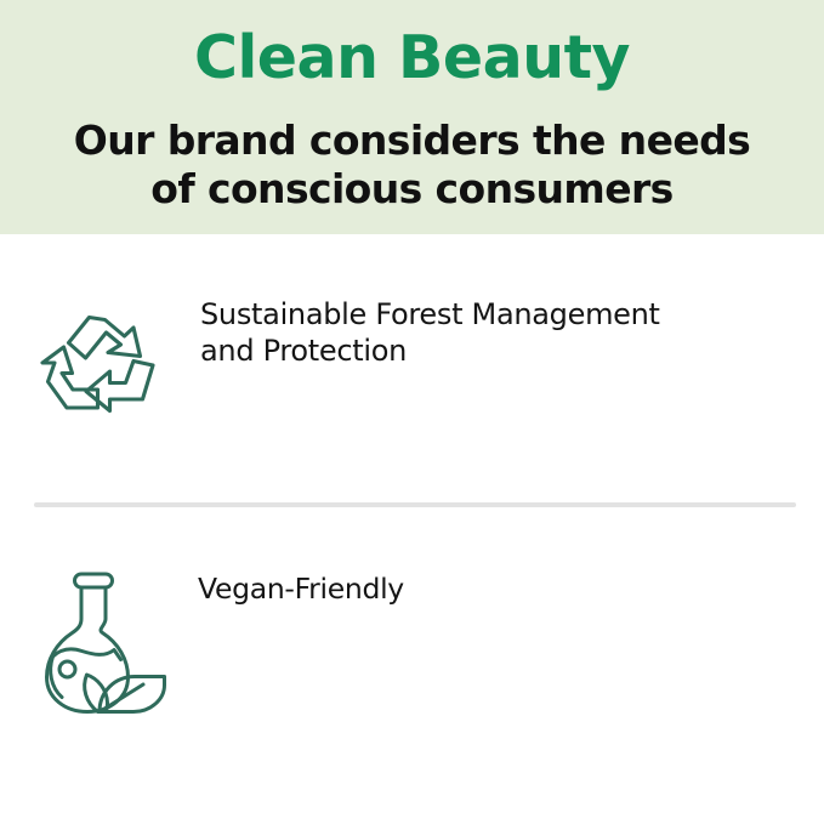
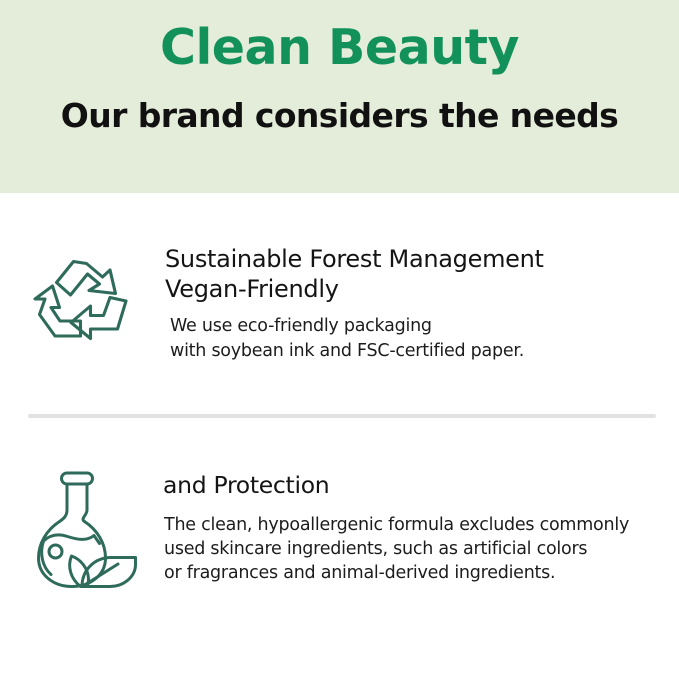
  Clean Beauty
  Our brand considers the needs
- of conscious consumers
  Sustainable Forest Management
- and Protection
+ Vegan-Friendly
+ We use eco-friendly packaging
+ with soybean ink and FSC-certified paper.
- Vegan-Friendly
+ and Protection
+ The clean, hypoallergenic formula excludes commonly
+ used skincare ingredients, such as artificial colors
+ or fragrances and animal-derived ingredients.
